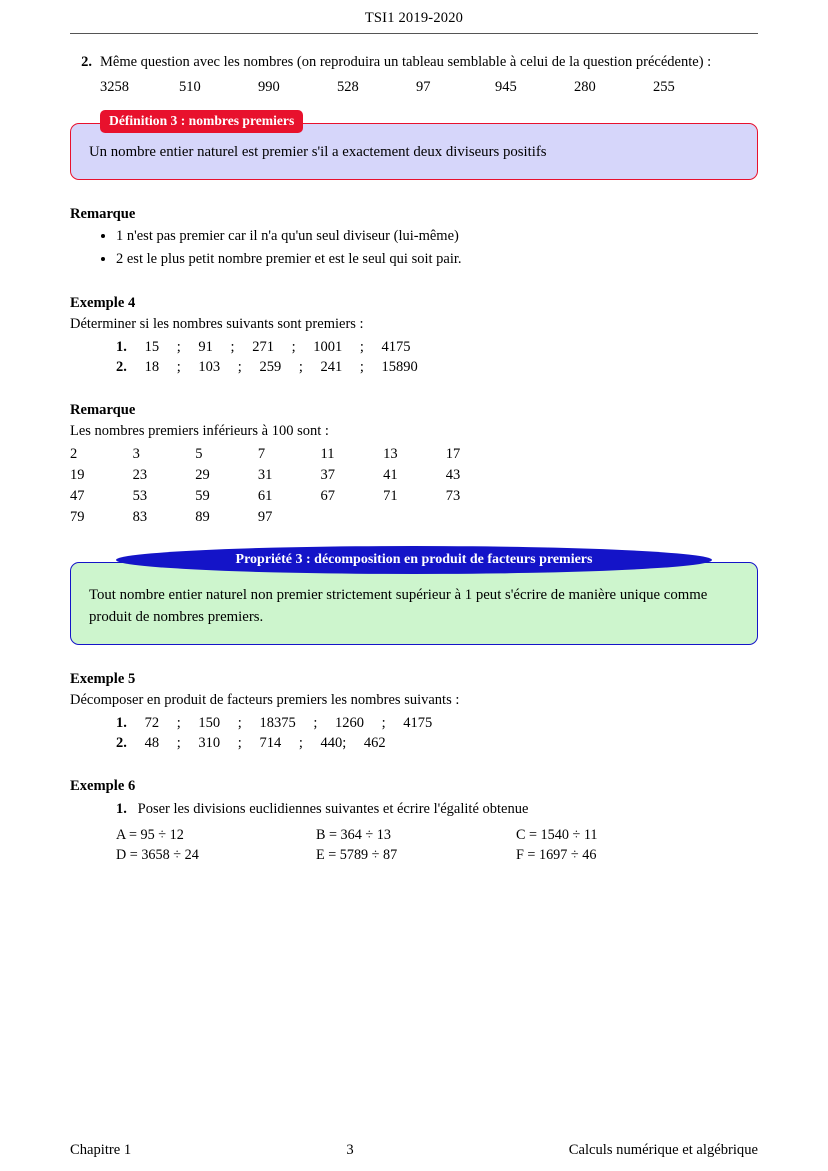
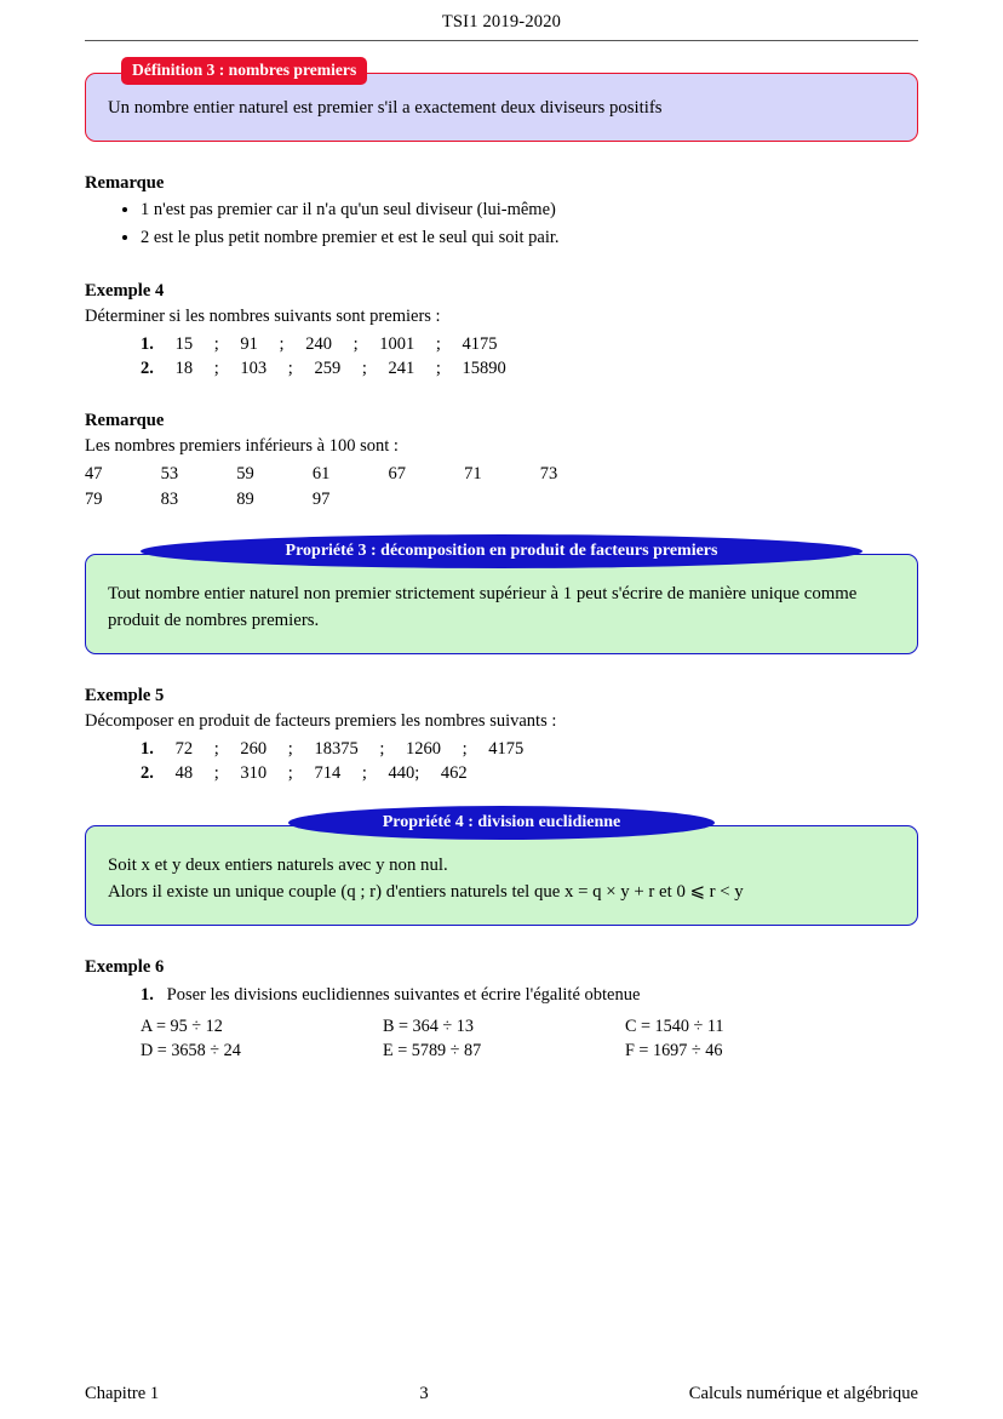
  TSI1 2019-2020
- 2.
- Même question avec les nombres (on reproduira un tableau semblable à celui de la question précédente) :
- 3258
- 510
- 990
- 528
- 97
- 945
- 280
- 255
  Définition 3 : nombres premiers
  Un nombre entier naturel est premier s'il a exactement deux diviseurs positifs
  Remarque
  1 n'est pas premier car il n'a qu'un seul diviseur (lui-même)
  2 est le plus petit nombre premier et est le seul qui soit pair.
  Exemple 4
  Déterminer si les nombres suivants sont premiers :
- 1. 15 ; 91 ; 271 ; 1001 ; 4175
+ 1. 15 ; 91 ; 240 ; 1001 ; 4175
  2. 18 ; 103 ; 259 ; 241 ; 15890
  Remarque
  Les nombres premiers inférieurs à 100 sont :
- 2 3 5 7 11 13 17
- 19 23 29 31 37 41 43
  47 53 59 61 67 71 73
  79 83 89 97
  Propriété 3 : décomposition en produit de facteurs premiers
  Tout nombre entier naturel non premier strictement supérieur à 1 peut s'écrire de manière unique comme produit de nombres premiers.
  Exemple 5
  Décomposer en produit de facteurs premiers les nombres suivants :
- 1. 72 ; 150 ; 18375 ; 1260 ; 4175
+ 1. 72 ; 260 ; 18375 ; 1260 ; 4175
  2. 48 ; 310 ; 714 ; 440; 462
+ Propriété 4 : division euclidienne
+ Soit x et y deux entiers naturels avec y non nul.
+ Alors il existe un unique couple (q ; r) d'entiers naturels tel que x = q × y + r et 0 ⩽ r < y
  Exemple 6
  1. Poser les divisions euclidiennes suivantes et écrire l'égalité obtenue
  A = 95 ÷ 12
  D = 3658 ÷ 24
  B = 364 ÷ 13
  E = 5789 ÷ 87
  C = 1540 ÷ 11
  F = 1697 ÷ 46
  Chapitre 1
  3
  Calculs numérique et algébrique
